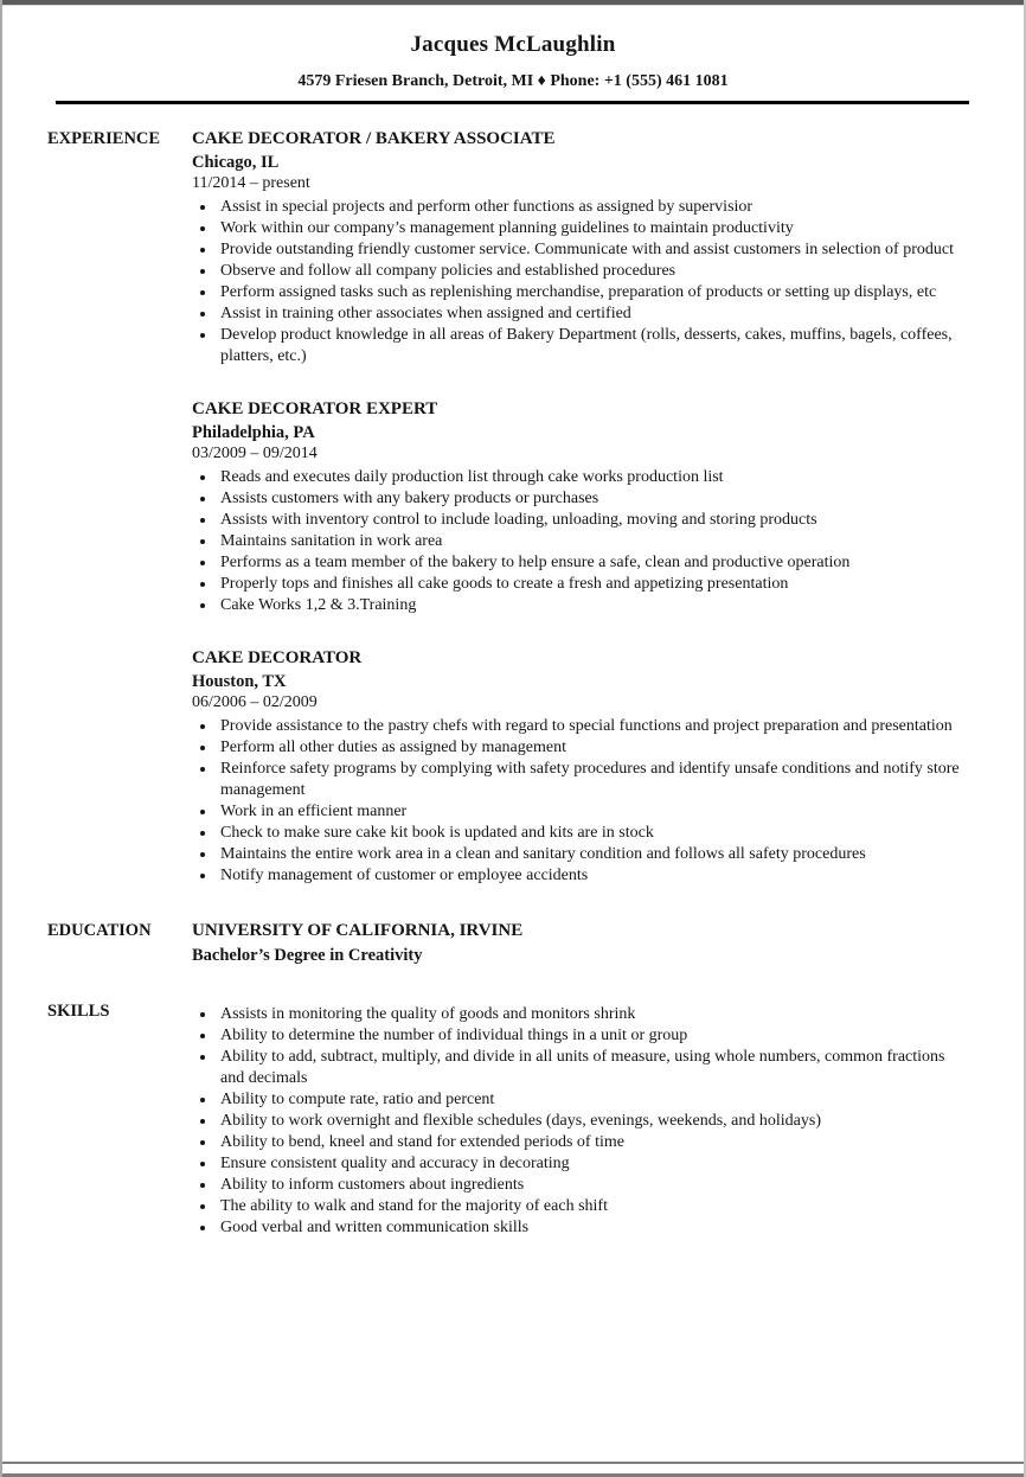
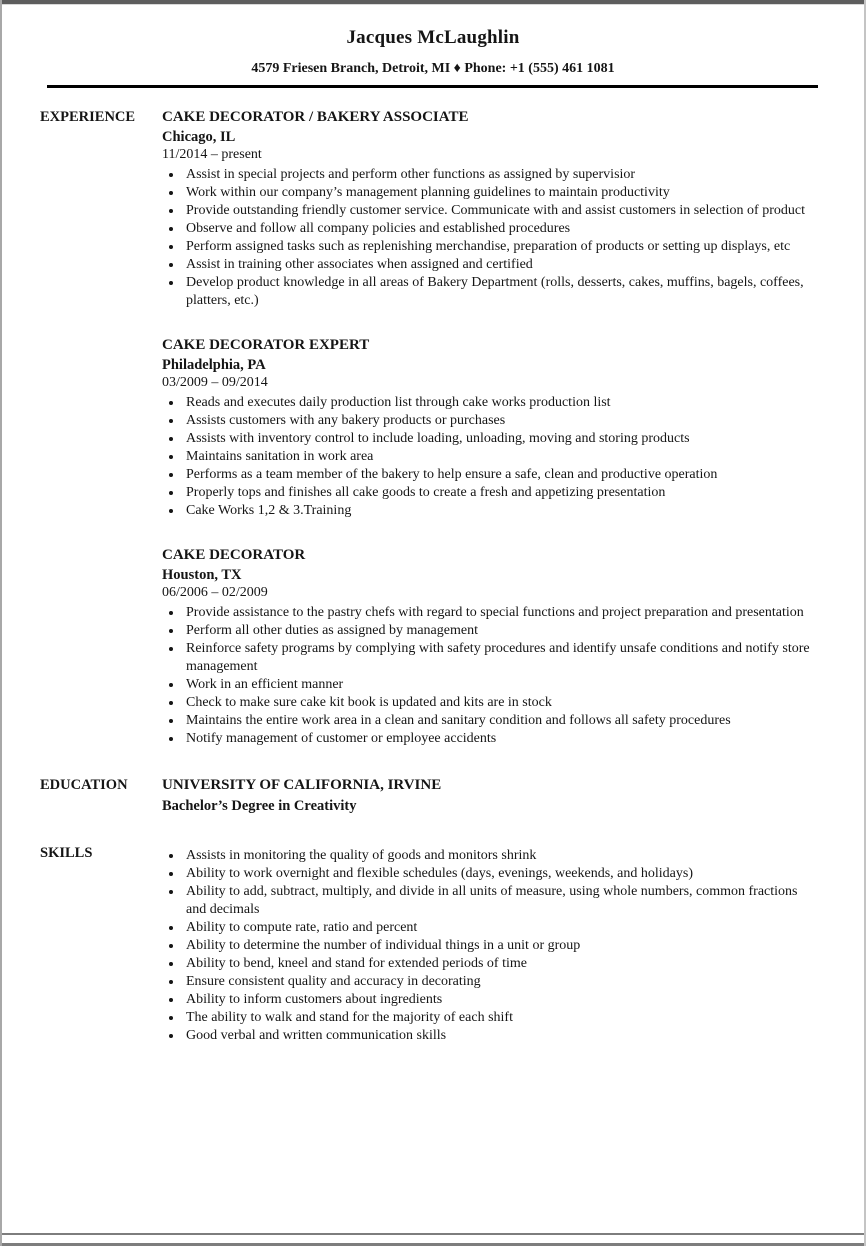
  Jacques McLaughlin
  4579 Friesen Branch, Detroit, MI ♦ Phone: +1 (555) 461 1081
  EXPERIENCE
  CAKE DECORATOR / BAKERY ASSOCIATE
  Chicago, IL
  11/2014 – present
  Assist in special projects and perform other functions as assigned by supervisior
  Work within our company’s management planning guidelines to maintain productivity
  Provide outstanding friendly customer service. Communicate with and assist customers in selection of product
  Observe and follow all company policies and established procedures
  Perform assigned tasks such as replenishing merchandise, preparation of products or setting up displays, etc
  Assist in training other associates when assigned and certified
  Develop product knowledge in all areas of Bakery Department (rolls, desserts, cakes, muffins, bagels, coffees, platters, etc.)
  CAKE DECORATOR EXPERT
  Philadelphia, PA
  03/2009 – 09/2014
  Reads and executes daily production list through cake works production list
  Assists customers with any bakery products or purchases
  Assists with inventory control to include loading, unloading, moving and storing products
  Maintains sanitation in work area
  Performs as a team member of the bakery to help ensure a safe, clean and productive operation
  Properly tops and finishes all cake goods to create a fresh and appetizing presentation
  Cake Works 1,2 & 3.Training
  CAKE DECORATOR
  Houston, TX
  06/2006 – 02/2009
  Provide assistance to the pastry chefs with regard to special functions and project preparation and presentation
  Perform all other duties as assigned by management
  Reinforce safety programs by complying with safety procedures and identify unsafe conditions and notify store management
  Work in an efficient manner
  Check to make sure cake kit book is updated and kits are in stock
  Maintains the entire work area in a clean and sanitary condition and follows all safety procedures
  Notify management of customer or employee accidents
  EDUCATION
  UNIVERSITY OF CALIFORNIA, IRVINE
  Bachelor’s Degree in Creativity
  SKILLS
  Assists in monitoring the quality of goods and monitors shrink
- Ability to determine the number of individual things in a unit or group
+ Ability to work overnight and flexible schedules (days, evenings, weekends, and holidays)
  Ability to add, subtract, multiply, and divide in all units of measure, using whole numbers, common fractions and decimals
  Ability to compute rate, ratio and percent
- Ability to work overnight and flexible schedules (days, evenings, weekends, and holidays)
+ Ability to determine the number of individual things in a unit or group
  Ability to bend, kneel and stand for extended periods of time
  Ensure consistent quality and accuracy in decorating
  Ability to inform customers about ingredients
  The ability to walk and stand for the majority of each shift
  Good verbal and written communication skills
